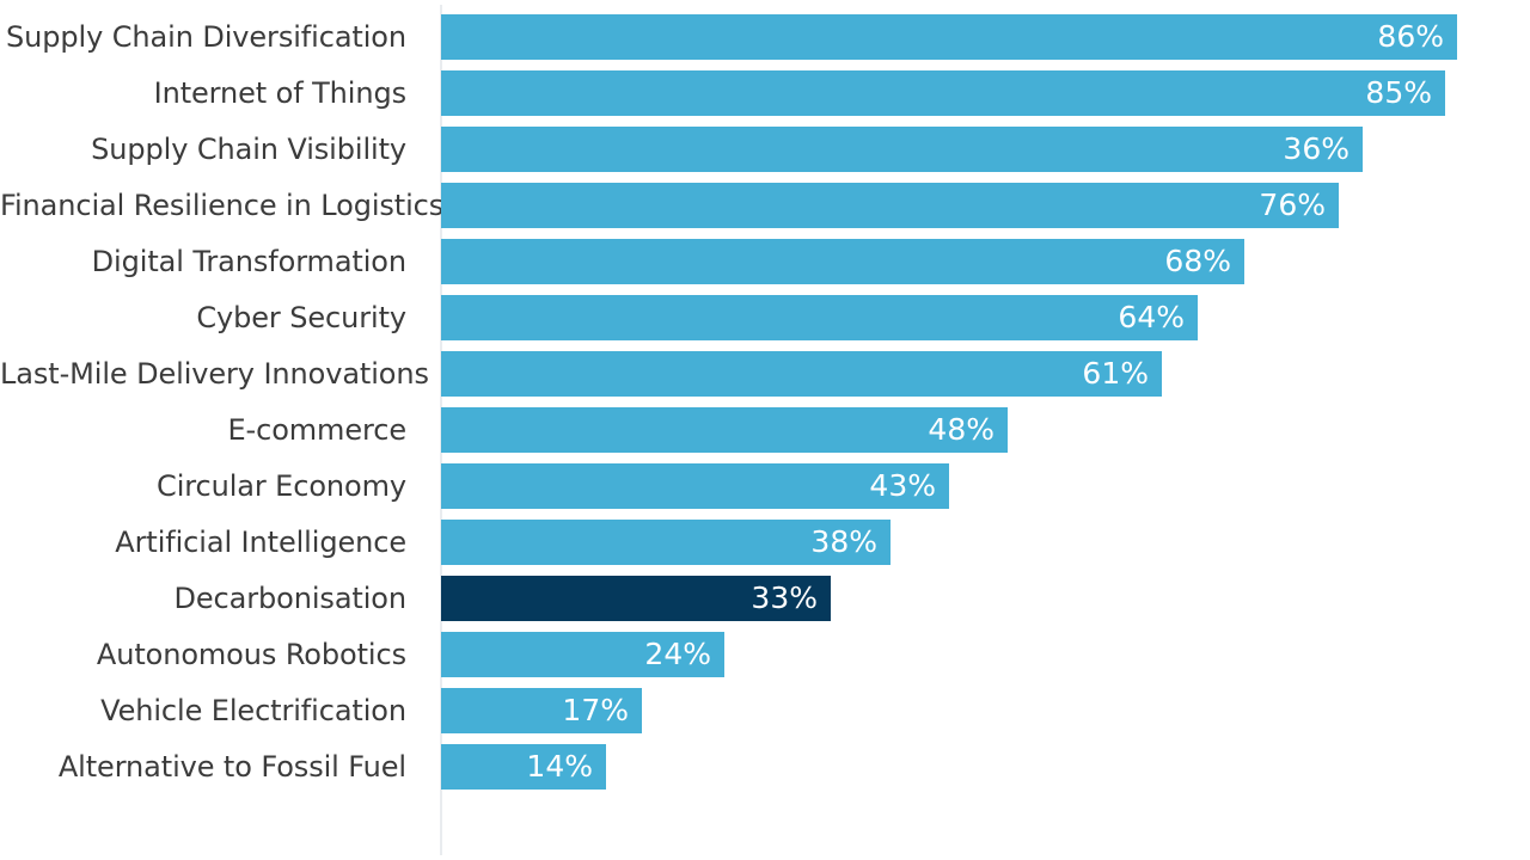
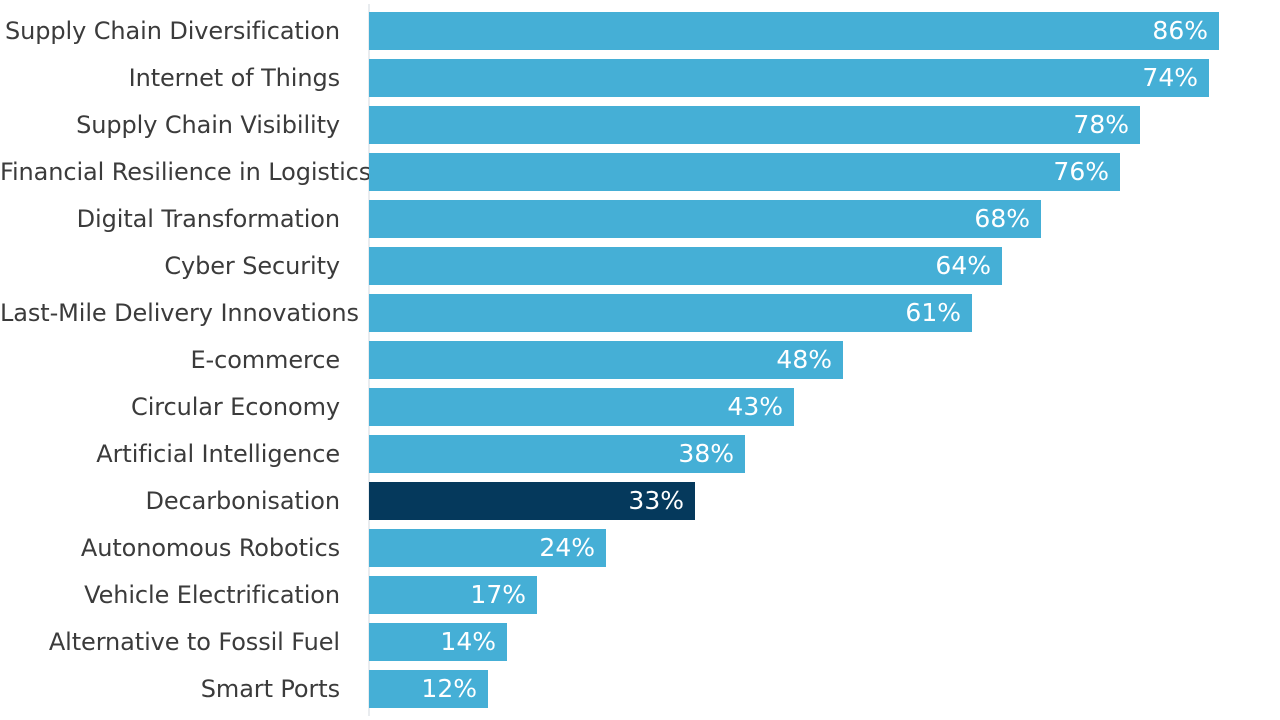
  Supply Chain Diversification
  86%
  Internet of Things
- 85%
+ 74%
  Supply Chain Visibility
- 36%
+ 78%
  Financial Resilience in Logistics
  76%
  Digital Transformation
  68%
  Cyber Security
  64%
  Last-Mile Delivery Innovations
  61%
  E-commerce
  48%
  Circular Economy
  43%
  Artificial Intelligence
  38%
  Decarbonisation
  33%
  Autonomous Robotics
  24%
  Vehicle Electrification
  17%
  Alternative to Fossil Fuel
  14%
+ Smart Ports
+ 12%
